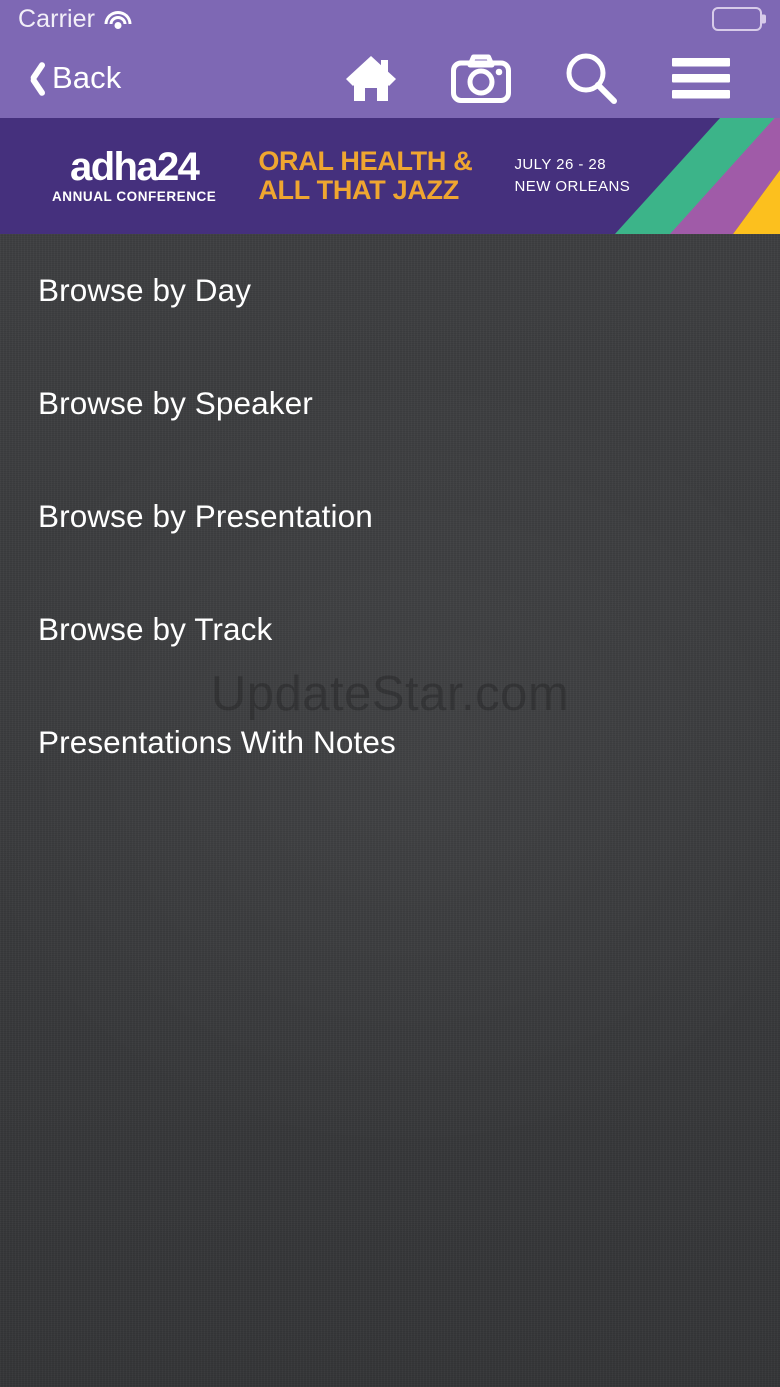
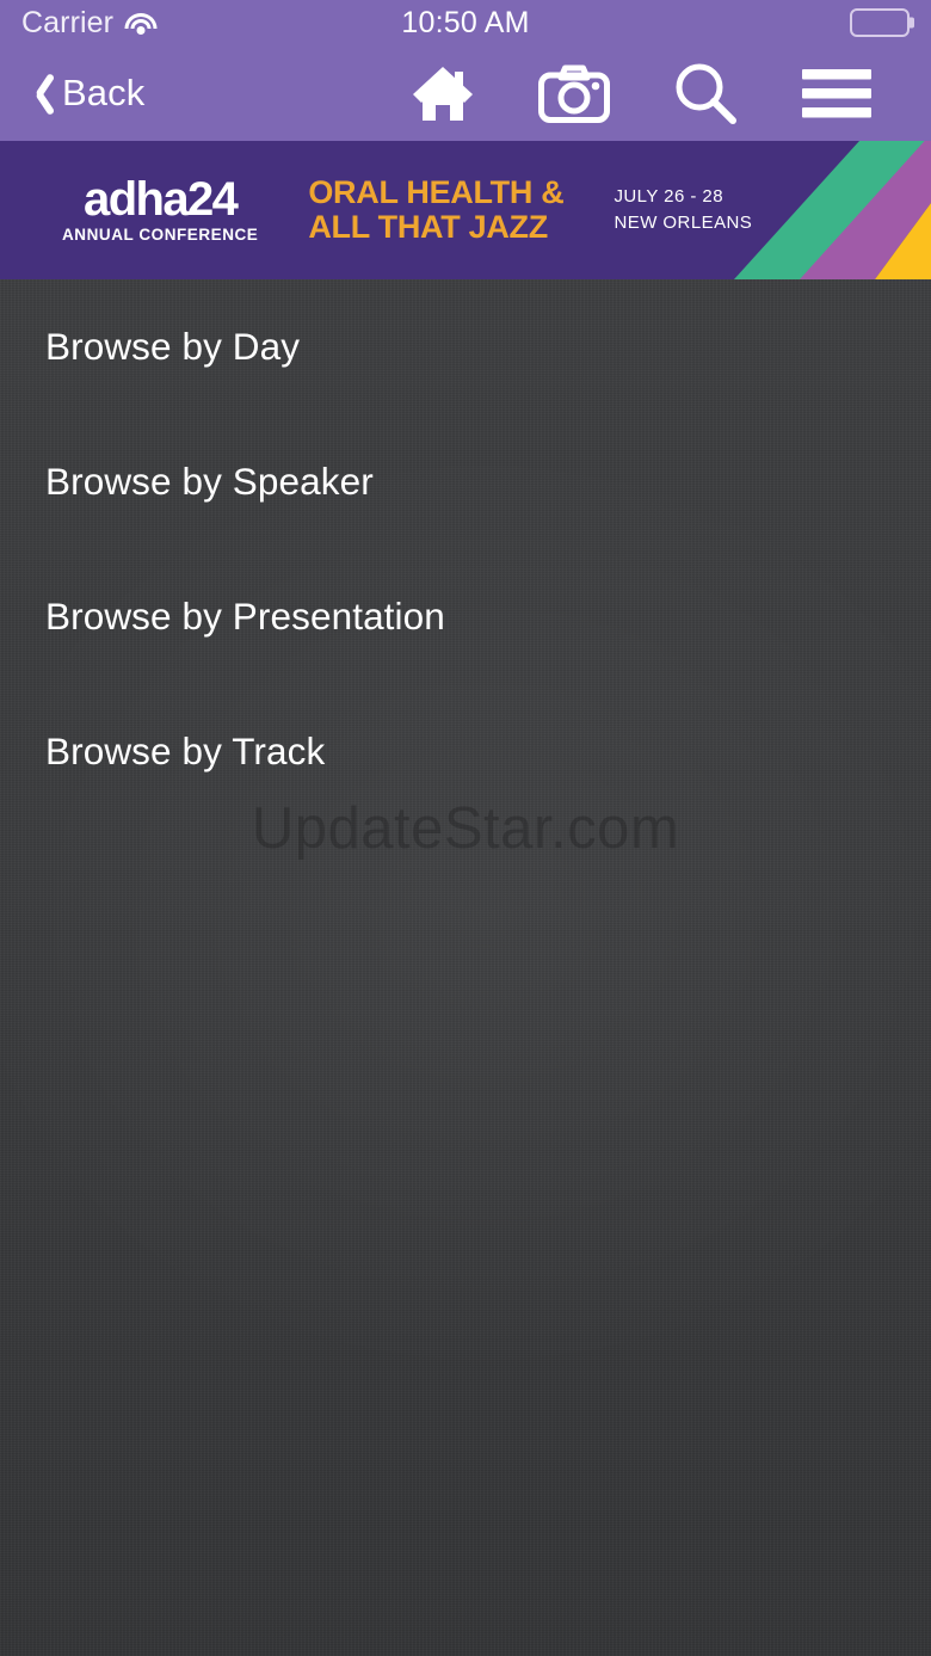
  Carrier
+ 10:50 AM
  Back
  adha24
  ANNUAL CONFERENCE
  ORAL HEALTH &
  ALL THAT JAZZ
  JULY 26 - 28
  NEW ORLEANS
  UpdateStar.com
  Browse by Day
  Browse by Speaker
  Browse by Presentation
  Browse by Track
- Presentations With Notes
